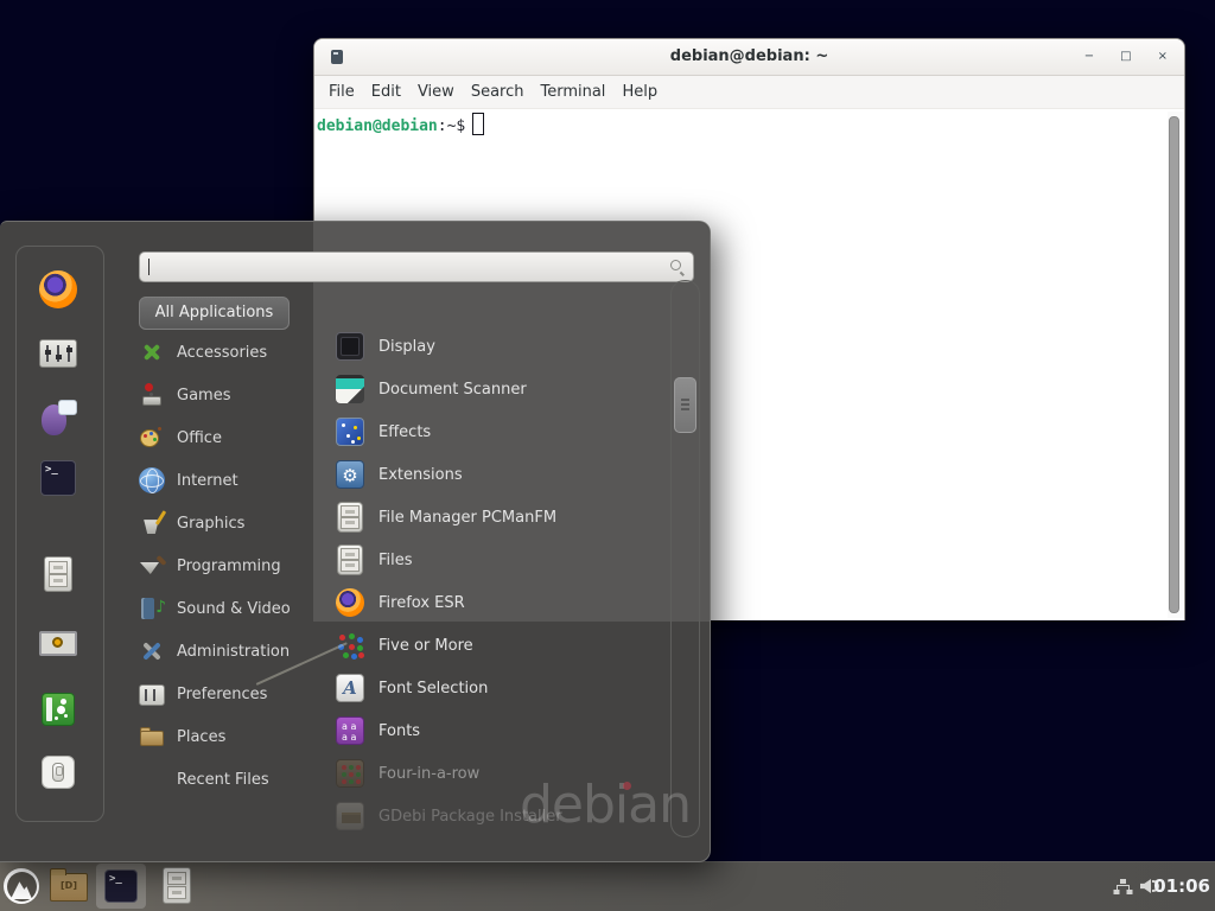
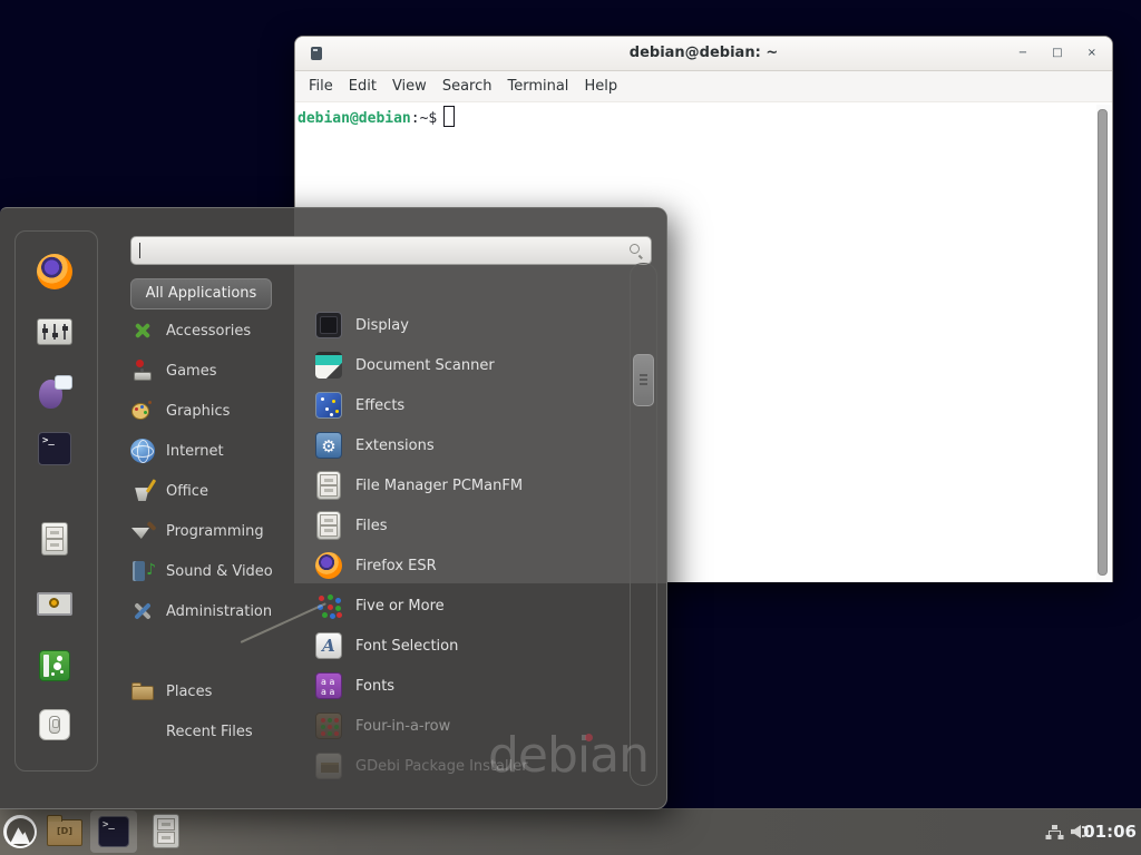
  debian@debian: ~
  −
  □
  ×
  File
  Edit
  View
  Search
  Terminal
  Help
  debian@debian:~$
  >_
  All Applications
  Accessories
  Games
- Office
+ Graphics
  Internet
- Graphics
+ Office
  Programming
  Sound & Video
  Administration
- Preferences
  Places
  Recent Files
  Display
  Document Scanner
  Effects
  Extensions
  File Manager PCManFM
  Files
  Firefox ESR
  Five or More
  Font Selection
  Fonts
  Four-in-a-row
  GDebi Package Installer
  debian
  [D]
  >_
  01:06
